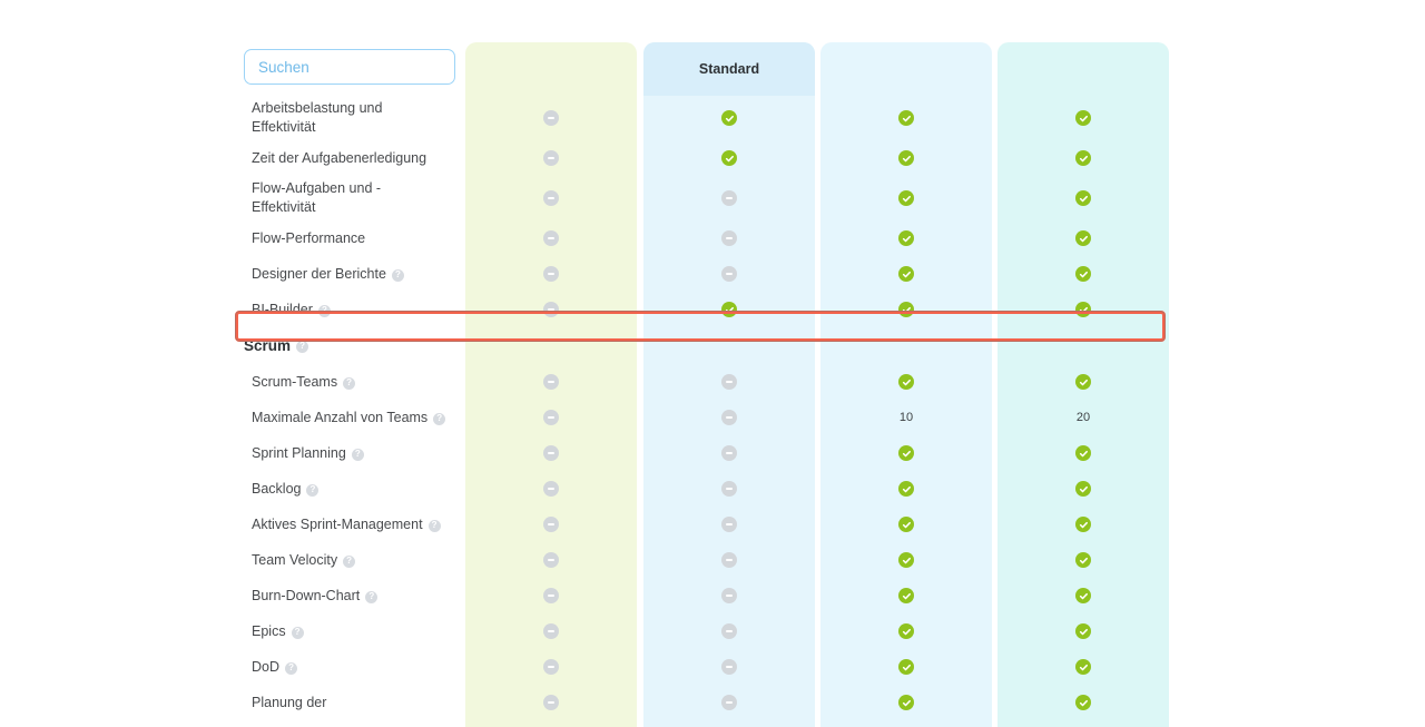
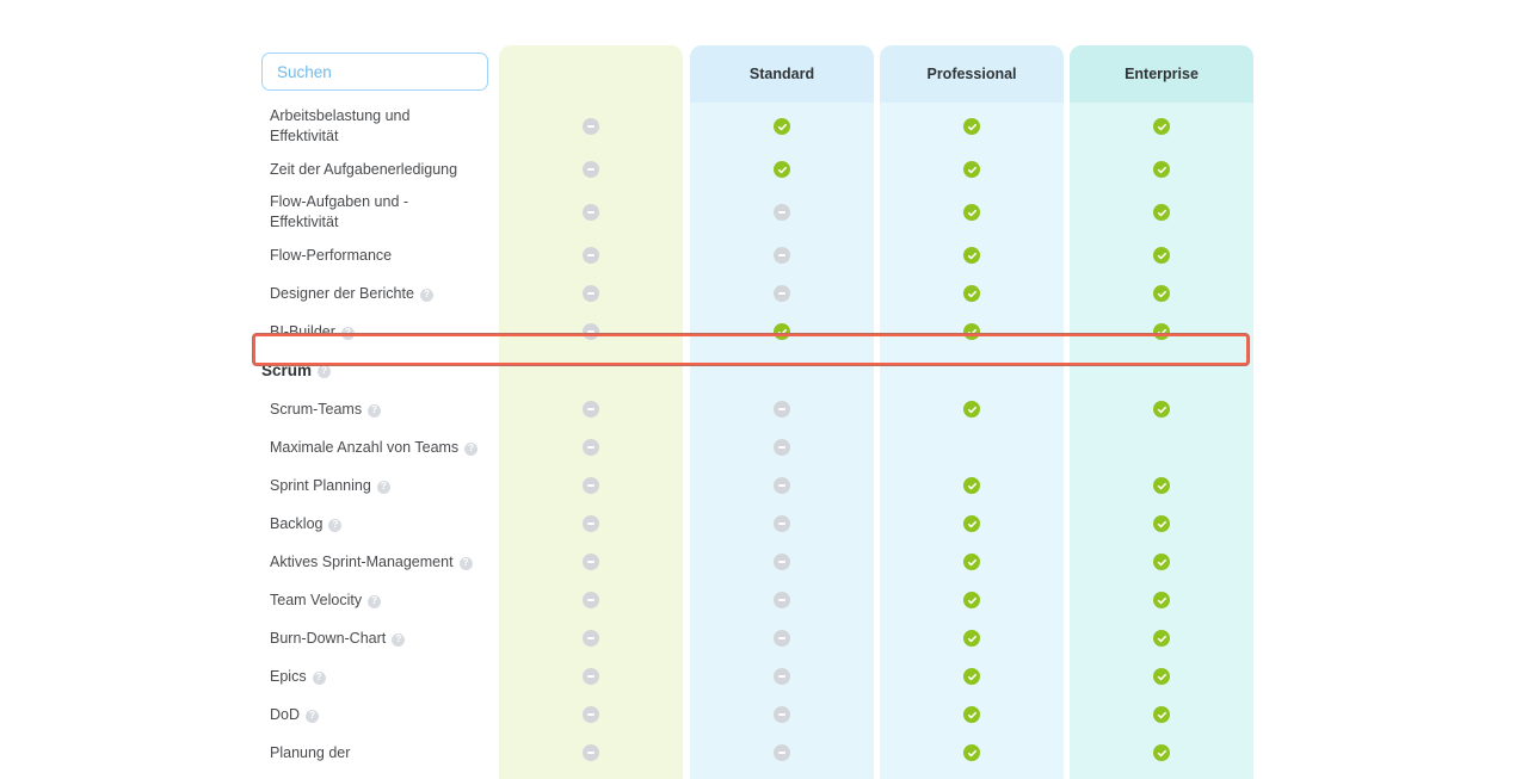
  Standard
+ Professional
+ Enterprise
  Suchen
  Arbeitsbelastung und
  Effektivität
  Zeit der Aufgabenerledigung
  Flow-Aufgaben und -
  Effektivität
  Flow-Performance
  Designer der Berichte
  ?
  BI-Builder
  ?
  Scrum
  ?
  Scrum-Teams
  ?
  Maximale Anzahl von Teams
  ?
- 10
- 20
  Sprint Planning
  ?
  Backlog
  ?
  Aktives Sprint-Management
  ?
  Team Velocity
  ?
  Burn-Down-Chart
  ?
  Epics
  ?
  DoD
  ?
  Planung der
